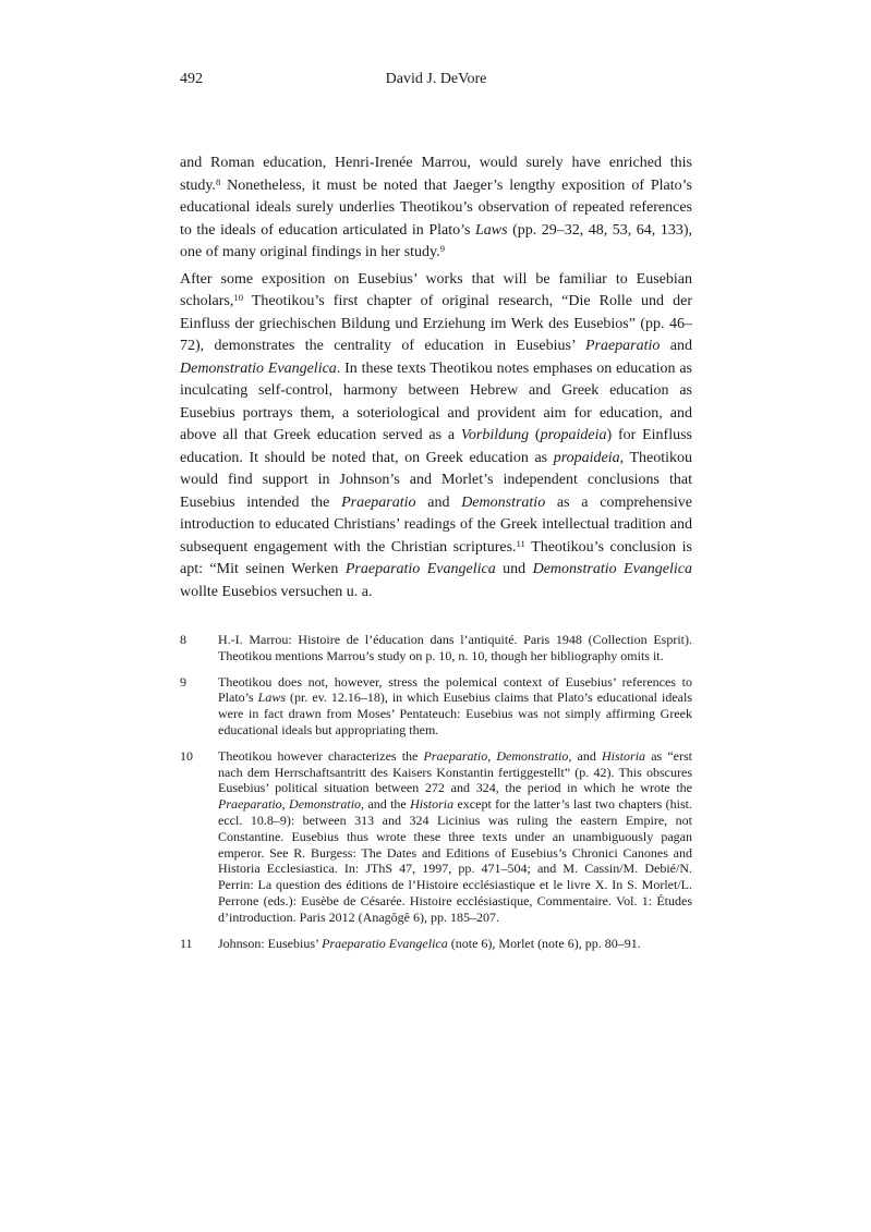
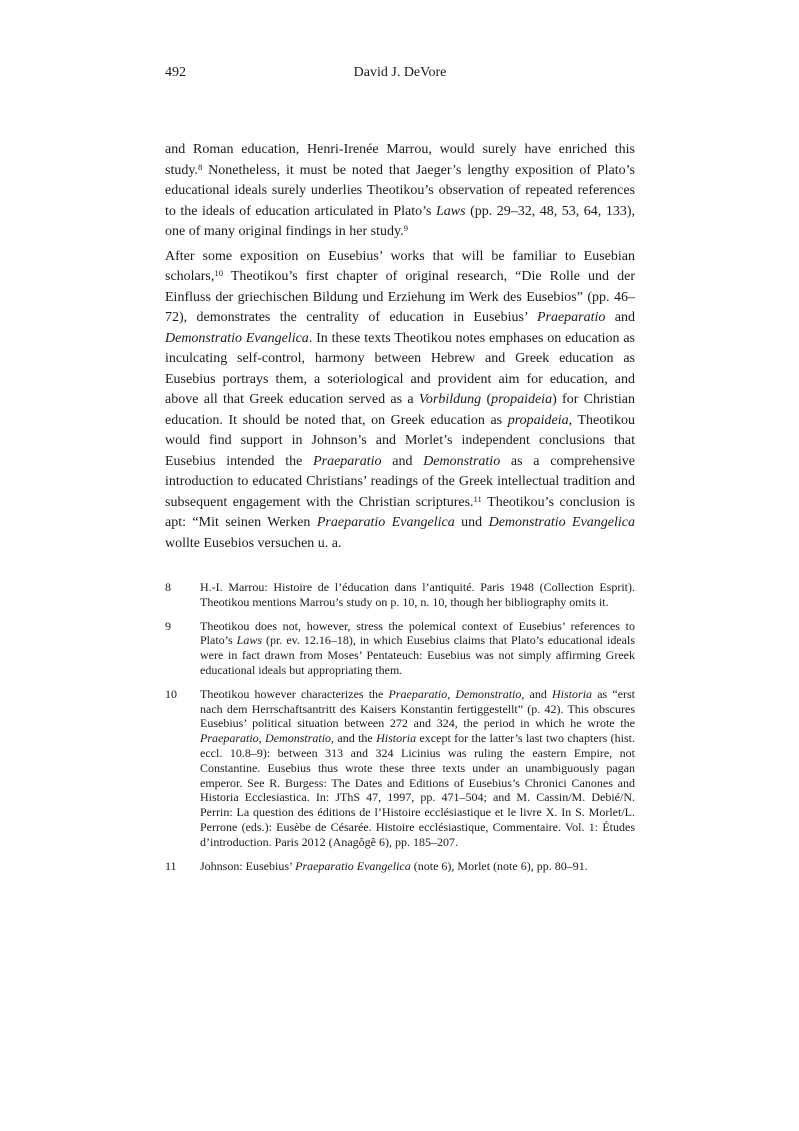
  492
  David J. DeVore
  and Roman education, Henri-Irenée Marrou, would surely have enriched this study.8 Nonetheless, it must be noted that Jaeger’s lengthy exposition of Plato’s educational ideals surely underlies Theotikou’s observation of repeated references to the ideals of education articulated in Plato’s Laws (pp. 29–32, 48, 53, 64, 133), one of many original findings in her study.9
- After some exposition on Eusebius’ works that will be familiar to Eusebian scholars,10 Theotikou’s first chapter of original research, “Die Rolle und der Einfluss der griechischen Bildung und Erziehung im Werk des Eusebios” (pp. 46–72), demonstrates the centrality of education in Eusebius’ Praeparatio and Demonstratio Evangelica. In these texts Theotikou notes emphases on education as inculcating self-control, harmony between Hebrew and Greek education as Eusebius portrays them, a soteriological and provident aim for education, and above all that Greek education served as a Vorbildung (propaideia) for Einfluss education. It should be noted that, on Greek education as propaideia, Theotikou would find support in Johnson’s and Morlet’s independent conclusions that Eusebius intended the Praeparatio and Demonstratio as a comprehensive introduction to educated Christians’ readings of the Greek intellectual tradition and subsequent engagement with the Christian scriptures.11 Theotikou’s conclusion is apt: “Mit seinen Werken Praeparatio Evangelica und Demonstratio Evangelica wollte Eusebios versuchen u. a.
+ After some exposition on Eusebius’ works that will be familiar to Eusebian scholars,10 Theotikou’s first chapter of original research, “Die Rolle und der Einfluss der griechischen Bildung und Erziehung im Werk des Eusebios” (pp. 46–72), demonstrates the centrality of education in Eusebius’ Praeparatio and Demonstratio Evangelica. In these texts Theotikou notes emphases on education as inculcating self-control, harmony between Hebrew and Greek education as Eusebius portrays them, a soteriological and provident aim for education, and above all that Greek education served as a Vorbildung (propaideia) for Christian education. It should be noted that, on Greek education as propaideia, Theotikou would find support in Johnson’s and Morlet’s independent conclusions that Eusebius intended the Praeparatio and Demonstratio as a comprehensive introduction to educated Christians’ readings of the Greek intellectual tradition and subsequent engagement with the Christian scriptures.11 Theotikou’s conclusion is apt: “Mit seinen Werken Praeparatio Evangelica und Demonstratio Evangelica wollte Eusebios versuchen u. a.
  8
  H.-I. Marrou: Histoire de l’éducation dans l’antiquité. Paris 1948 (Collection Esprit). Theotikou mentions Marrou’s study on p. 10, n. 10, though her bibliography omits it.
  9
  Theotikou does not, however, stress the polemical context of Eusebius’ references to Plato’s Laws (pr. ev. 12.16–18), in which Eusebius claims that Plato’s educational ideals were in fact drawn from Moses’ Pentateuch: Eusebius was not simply affirming Greek educational ideals but appropriating them.
  10
  Theotikou however characterizes the Praeparatio, Demonstratio, and Historia as “erst nach dem Herrschaftsantritt des Kaisers Konstantin fertiggestellt” (p. 42). This obscures Eusebius’ political situation between 272 and 324, the period in which he wrote the Praeparatio, Demonstratio, and the Historia except for the latter’s last two chapters (hist. eccl. 10.8–9): between 313 and 324 Licinius was ruling the eastern Empire, not Constantine. Eusebius thus wrote these three texts under an unambiguously pagan emperor. See R. Burgess: The Dates and Editions of Eusebius’s Chronici Canones and Historia Ecclesiastica. In: JThS 47, 1997, pp. 471–504; and M. Cassin/M. Debié/N. Perrin: La question des éditions de l’Histoire ecclésiastique et le livre X. In S. Morlet/L. Perrone (eds.): Eusèbe de Césarée. Histoire ecclésiastique, Commentaire. Vol. 1: Études d’introduction. Paris 2012 (Anagôgê 6), pp. 185–207.
  11
  Johnson: Eusebius’ Praeparatio Evangelica (note 6), Morlet (note 6), pp. 80–91.
